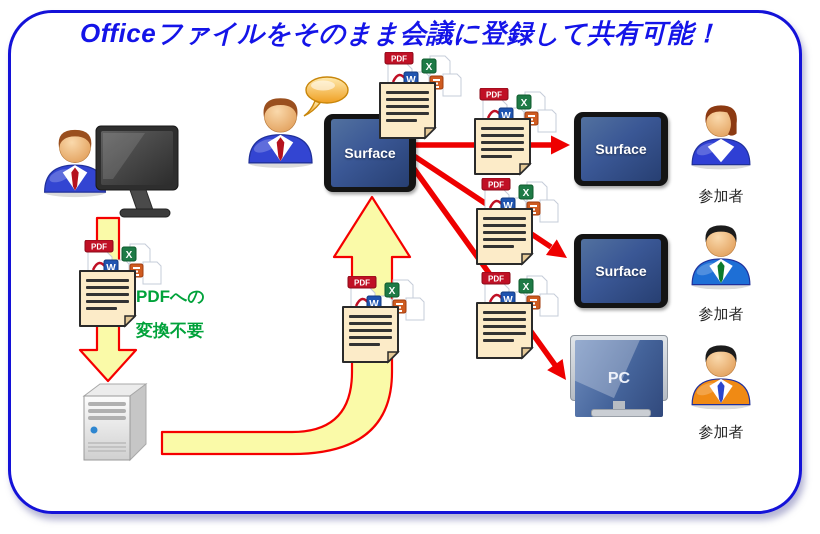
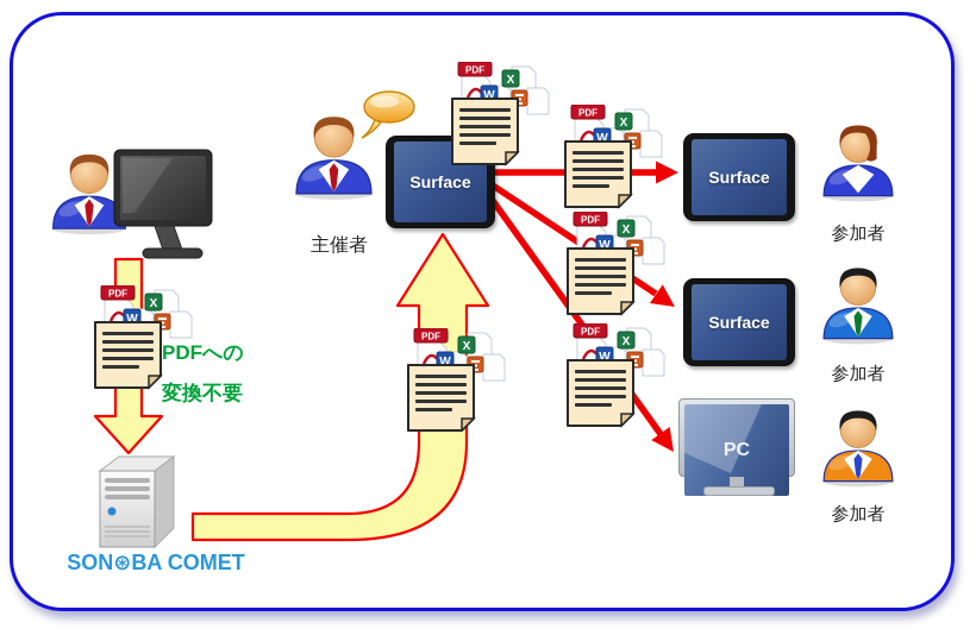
- Officeファイルをそのまま会議に登録して共有可能！
  PDFへの
  変換不要
+ SON⊛BA COMET
+ 主催者
  Surface
  Surface
  Surface
  PC
  参加者
  参加者
  参加者
